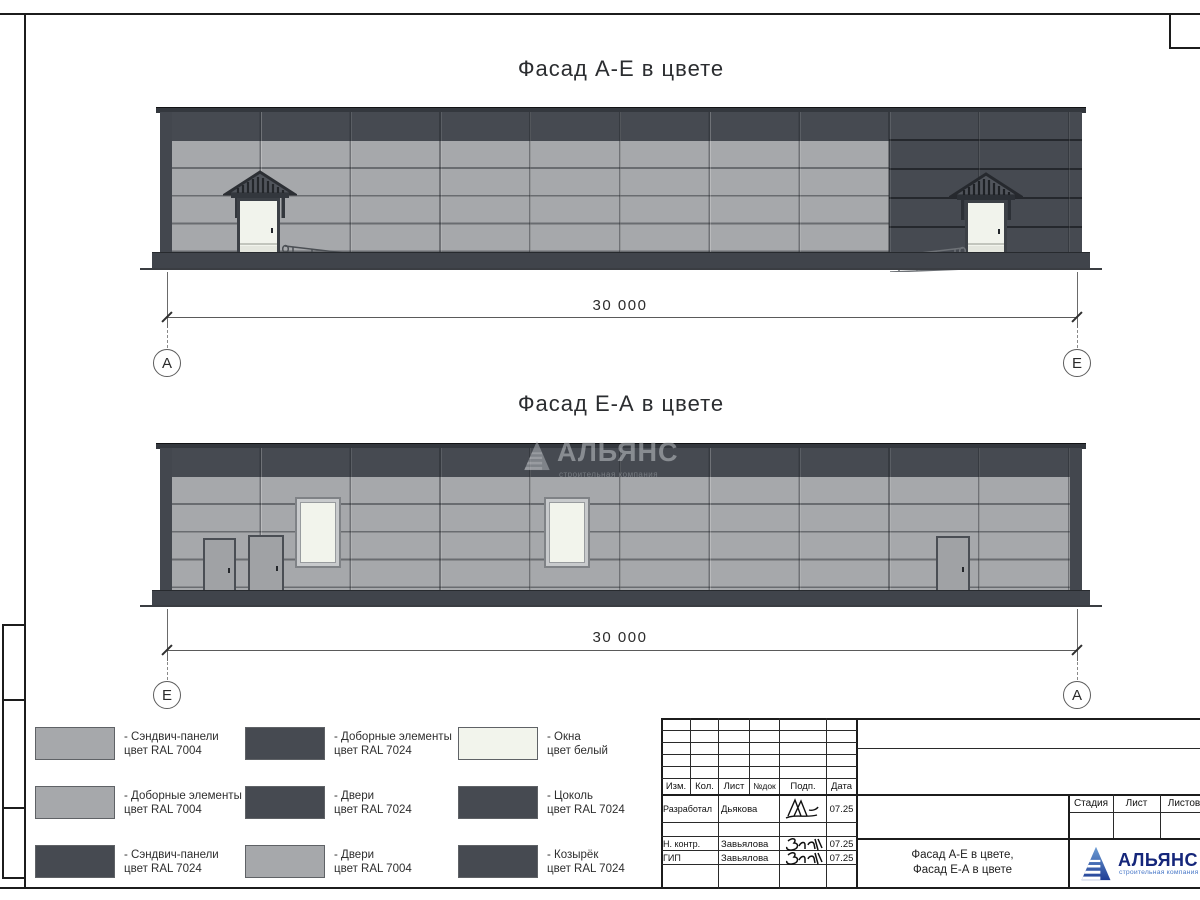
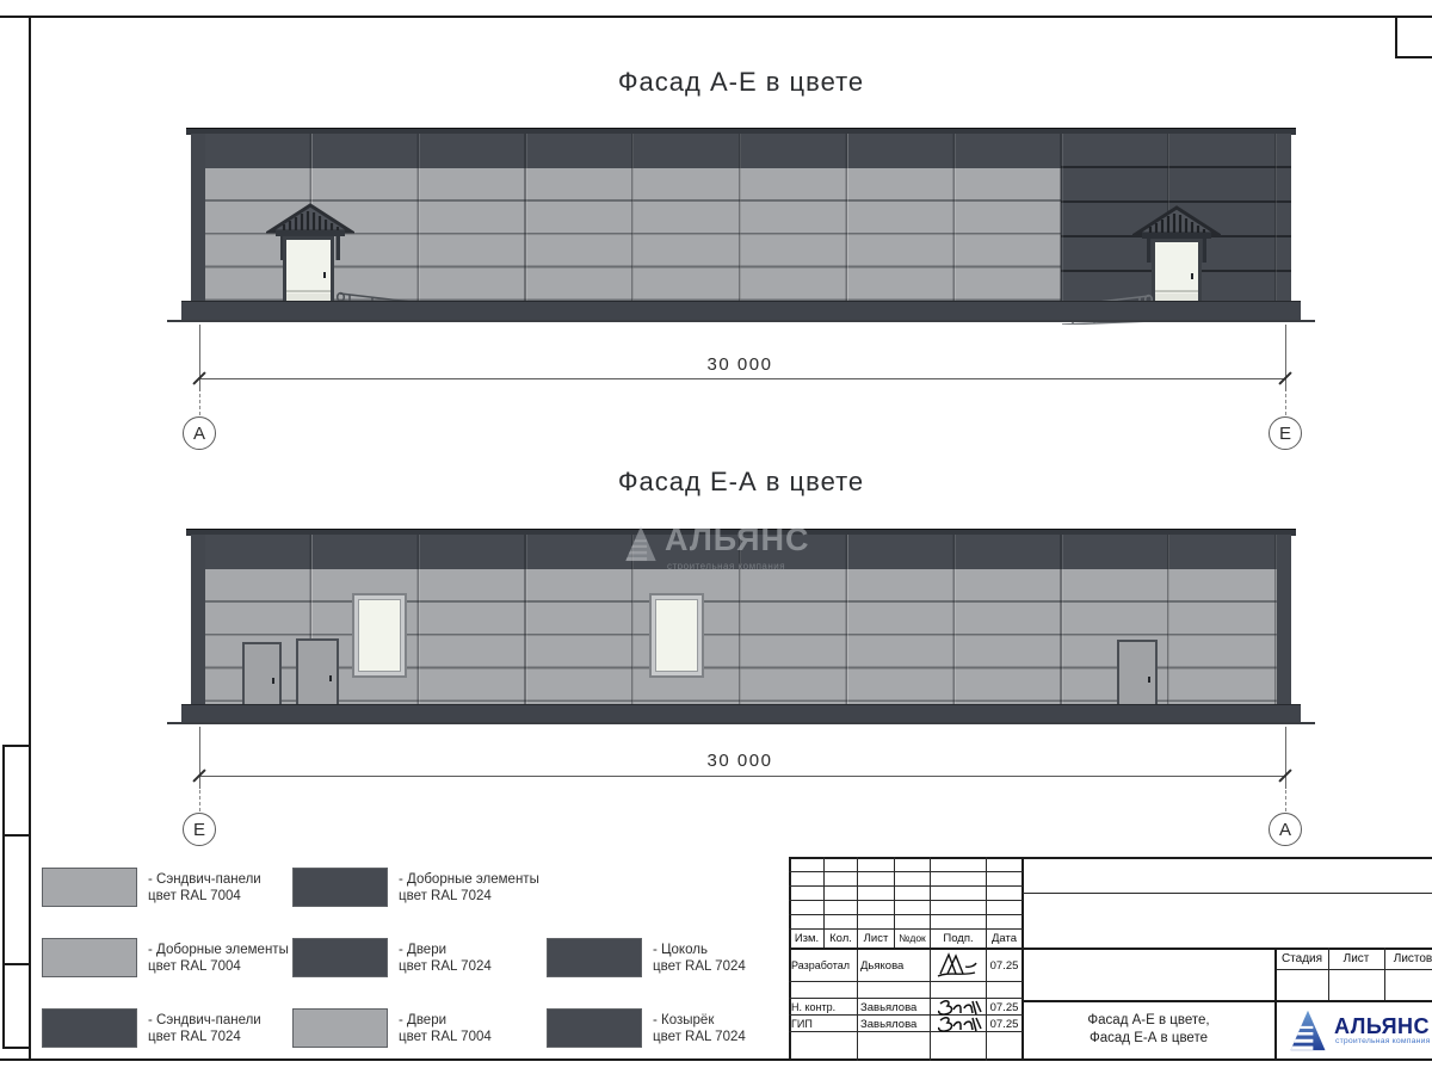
  Фасад А-Е в цвете
  30 000
  А
  Е
  Фасад Е-А в цвете
  АЛЬЯНС
  строительная компания
  30 000
  Е
  А
  - Сэндвич-панели
  цвет RAL 7004
  - Доборные элементы
  цвет RAL 7024
- - Окна
- цвет белый
  - Доборные элементы
  цвет RAL 7004
  - Двери
  цвет RAL 7024
  - Цоколь
  цвет RAL 7024
  - Сэндвич-панели
  цвет RAL 7024
  - Двери
  цвет RAL 7004
  - Козырёк
  цвет RAL 7024
  Изм.
  Кол.
  Лист
  №док
  Подп.
  Дата
  Разработал
  Дьякова
  07.25
  Н. контр.
  Завьялова
  07.25
  ГИП
  Завьялова
  07.25
  Стадия
  Лист
  Листов
  Фасад А-Е в цвете,
  Фасад Е-А в цвете
  АЛЬЯНС
